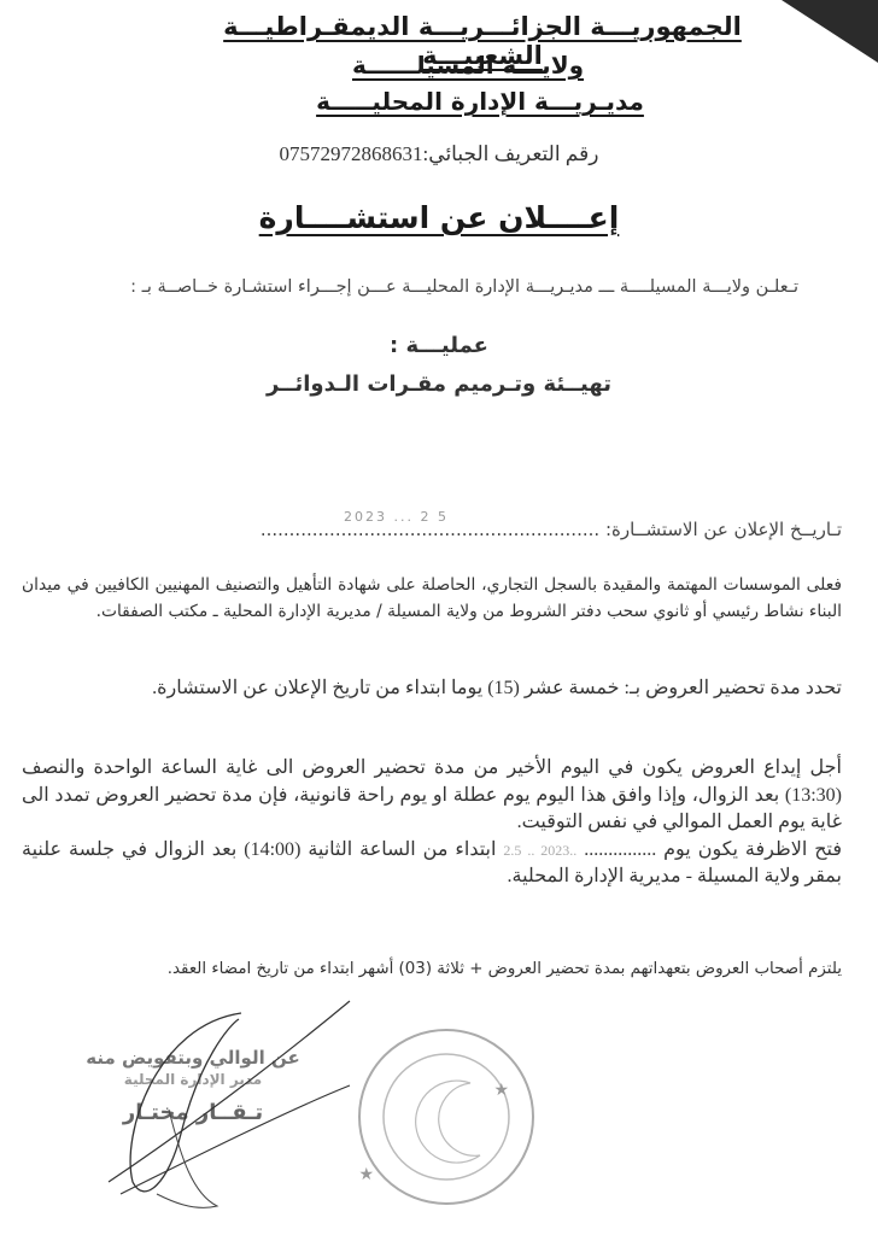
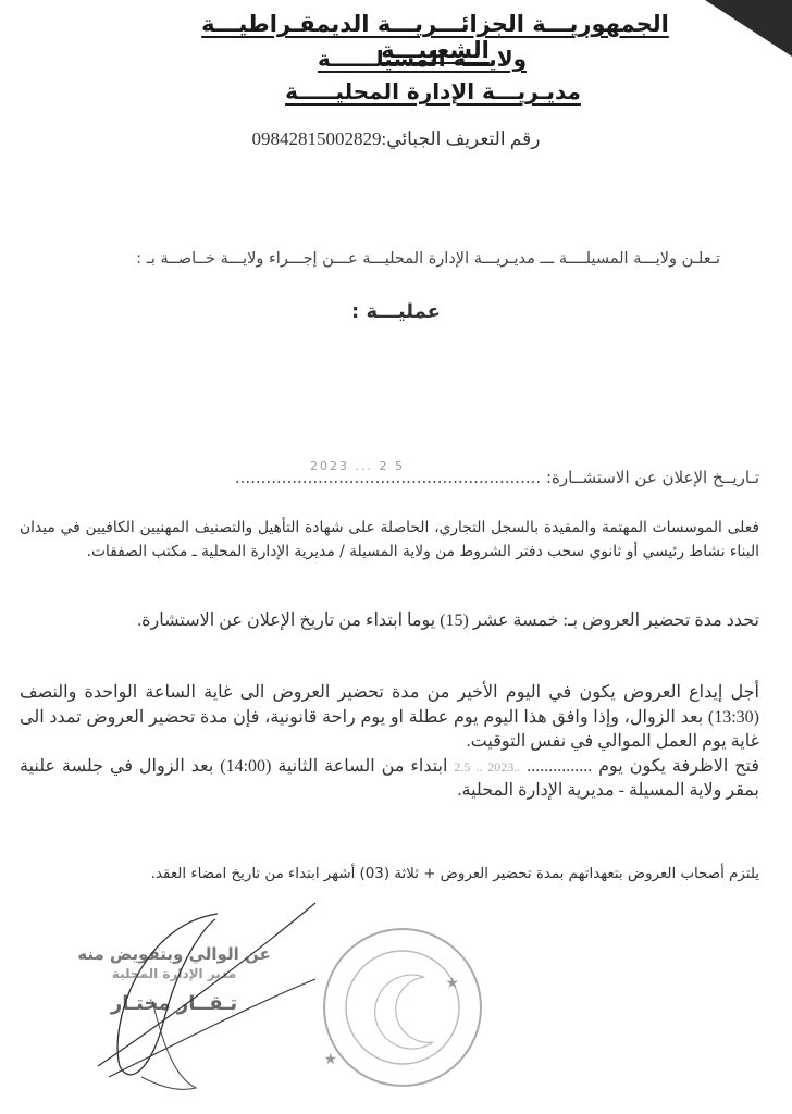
  الجمهوريـــة الجزائـــريـــة الديمقـراطيـــة الشعبيـــة
  ولايـــة المسيلــــــة
  مديـريـــة الإدارة المحليـــــة
- رقم التعريف الجبائي:07572972868631
+ رقم التعريف الجبائي:09842815002829
- إعــــلان عن استشــــارة
- تـعلـن ولايـــة المسيلــــة ـــ مديـريـــة الإدارة المحليـــة عـــن إجـــراء استشـارة خــاصــة بـ :
+ تـعلـن ولايـــة المسيلــــة ـــ مديـريـــة الإدارة المحليـــة عـــن إجـــراء ولايـــة خــاصــة بـ :
  عمليـــة :
- تهيــئة وتـرميم مقـرات الـدوائــر
  2023 ... 2 5
  تـاريــخ الإعلان عن الاستشــارة: ...........................................................
  فعلى الموسسات المهتمة والمقيدة بالسجل التجاري، الحاصلة على شهادة التأهيل والتصنيف المهنيين الكافيين في ميدان البناء نشاط رئيسي أو ثانوي سحب دفتر الشروط من ولاية المسيلة / مديرية الإدارة المحلية ـ مكتب الصفقات.
  تحدد مدة تحضير العروض بـ: خمسة عشر (15) يوما ابتداء من تاريخ الإعلان عن الاستشارة.
  أجل إيداع العروض يكون في اليوم الأخير من مدة تحضير العروض الى غاية الساعة الواحدة والنصف (13:30) بعد الزوال، وإذا وافق هذا اليوم يوم عطلة او يوم راحة قانونية، فإن مدة تحضير العروض تمدد الى غاية يوم العمل الموالي في نفس التوقيت.
  فتح الاظرفة يكون يوم ............... ..2023 .. 2.5 ابتداء من الساعة الثانية (14:00) بعد الزوال في جلسة علنية بمقر ولاية المسيلة - مديرية الإدارة المحلية.
  يلتزم أصحاب العروض بتعهداتهم بمدة تحضير العروض + ثلاثة (03) أشهر ابتداء من تاريخ امضاء العقد.
  ★
  ★
  ع الوالي وبتفويض منه
  مدير الإدرة المحلية
  تـقــار مختـر
